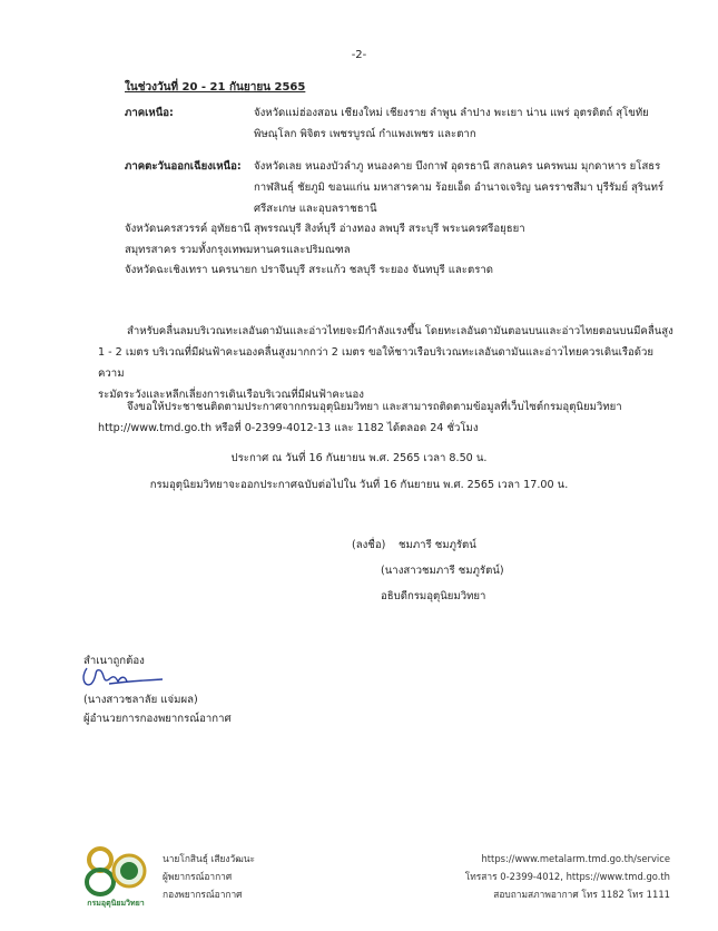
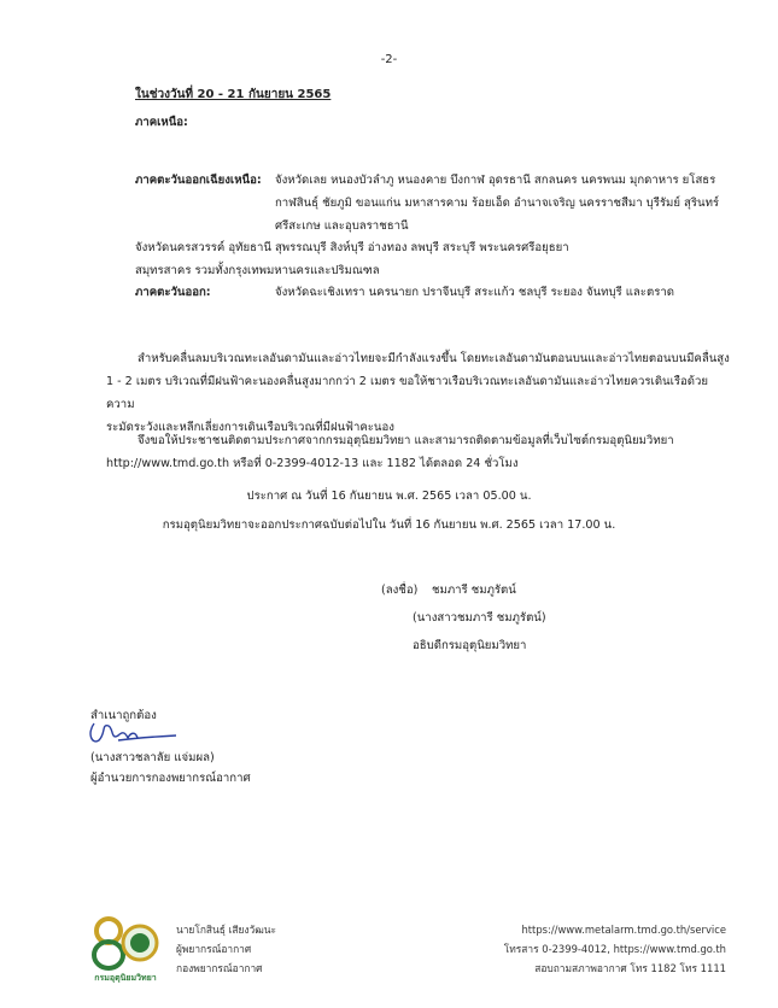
  -2-
  ในช่วงวันที่ 20 - 21 กันยายน 2565
  ภาคเหนือ:
- จังหวัดแม่ฮ่องสอน เชียงใหม่ เชียงราย ลำพูน ลำปาง พะเยา น่าน แพร่ อุตรดิตถ์ สุโขทัย
- พิษณุโลก พิจิตร เพชรบูรณ์ กำแพงเพชร และตาก
  ภาคตะวันออกเฉียงเหนือ:
  จังหวัดเลย หนองบัวลำภู หนองคาย บึงกาฬ อุดรธานี สกลนคร นครพนม มุกดาหาร ยโสธร
  กาฬสินธุ์ ชัยภูมิ ขอนแก่น มหาสารคาม ร้อยเอ็ด อำนาจเจริญ นครราชสีมา บุรีรัมย์ สุรินทร์
  ศรีสะเกษ และอุบลราชธานี
  จังหวัดนครสวรรค์ อุทัยธานี สุพรรณบุรี สิงห์บุรี อ่างทอง ลพบุรี สระบุรี พระนครศรีอยุธยา
  สมุทรสาคร รวมทั้งกรุงเทพมหานครและปริมณฑล
+ ภาคตะวันออก:
  จังหวัดฉะเชิงเทรา นครนายก ปราจีนบุรี สระแก้ว ชลบุรี ระยอง จันทบุรี และตราด
  สำหรับคลื่นลมบริเวณทะเลอันดามันและอ่าวไทยจะมีกำลังแรงขึ้น โดยทะเลอันดามันตอนบนและอ่าวไทยตอนบนมีคลื่นสูง
  1 - 2 เมตร บริเวณที่มีฝนฟ้าคะนองคลื่นสูงมากกว่า 2 เมตร ขอให้ชาวเรือบริเวณทะเลอันดามันและอ่าวไทยควรเดินเรือด้วยความ
  ระมัดระวังและหลีกเลี่ยงการเดินเรือบริเวณที่มีฝนฟ้าคะนอง
  จึงขอให้ประชาชนติดตามประกาศจากกรมอุตุนิยมวิทยา และสามารถติดตามข้อมูลที่เว็บไซต์กรมอุตุนิยมวิทยา
  http://www.tmd.go.th หรือที่ 0-2399-4012-13 และ 1182 ได้ตลอด 24 ชั่วโมง
- ประกาศ ณ วันที่ 16 กันยายน พ.ศ. 2565 เวลา 8.50 น.
+ ประกาศ ณ วันที่ 16 กันยายน พ.ศ. 2565 เวลา 05.00 น.
  กรมอุตุนิยมวิทยาจะออกประกาศฉบับต่อไปใน วันที่ 16 กันยายน พ.ศ. 2565 เวลา 17.00 น.
  (ลงชื่อ)
  ชมภารี ชมภูรัตน์
  (นางสาวชมภารี ชมภูรัตน์)
  อธิบดีกรมอุตุนิยมวิทยา
  สำเนาถูกต้อง
  (นางสาวชลาลัย แจ่มผล)
  ผู้อำนวยการกองพยากรณ์อากาศ
  กรมอุตุนิยมวิทยา
  นายโกสินธุ์ เสียงวัฒนะ
  ผู้พยากรณ์อากาศ
  กองพยากรณ์อากาศ
  https://www.metalarm.tmd.go.th/service
  โทรสาร 0-2399-4012, https://www.tmd.go.th
  สอบถามสภาพอากาศ โทร 1182 โทร 1111
